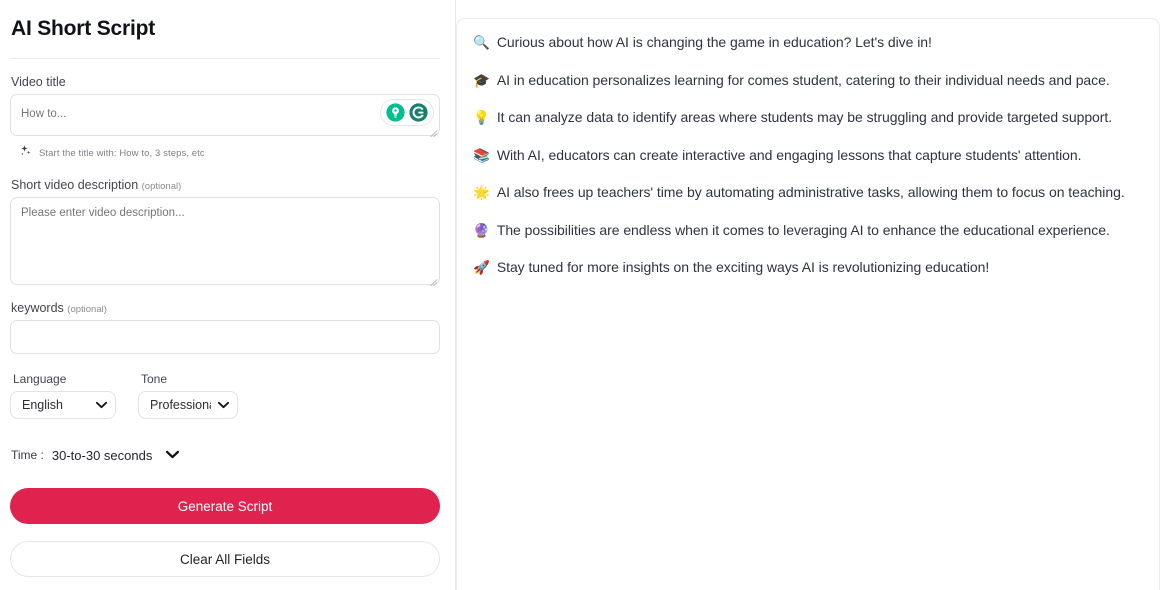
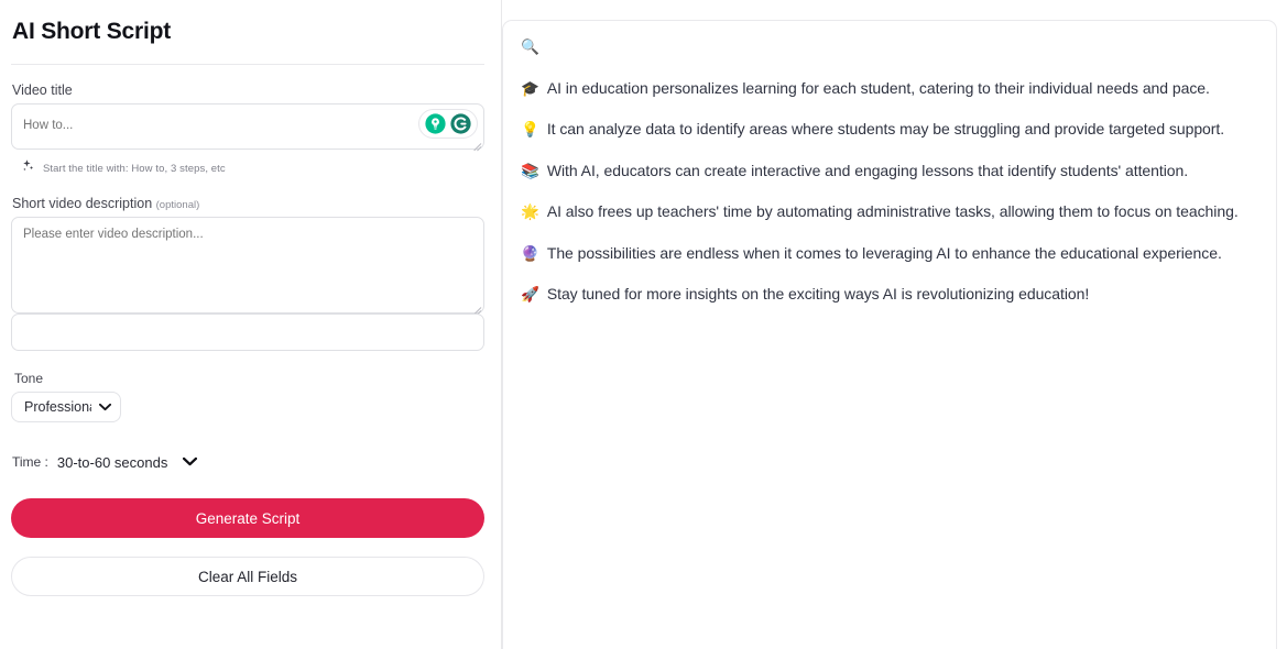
  AI Short Script
  Video title
  How to...
  Start the title with: How to, 3 steps, etc
  Short video description (optional)
  Please enter video description...
- keywords (optional)
- Language
- English
  Tone
  Profession
  Time :
- 30-to-30 seconds
+ 30-to-60 seconds
  Generate Script
  Clear All Fields
  🔍
- Curious about how AI is changing the game in education? Let's dive in!
  🎓
- AI in education personalizes learning for comes student, catering to their individual needs and pace.
+ AI in education personalizes learning for each student, catering to their individual needs and pace.
  💡
  It can analyze data to identify areas where students may be struggling and provide targeted support.
  📚
- With AI, educators can create interactive and engaging lessons that capture students' attention.
+ With AI, educators can create interactive and engaging lessons that identify students' attention.
  🌟
  AI also frees up teachers' time by automating administrative tasks, allowing them to focus on teaching.
  🔮
  The possibilities are endless when it comes to leveraging AI to enhance the educational experience.
  🚀
  Stay tuned for more insights on the exciting ways AI is revolutionizing education!
